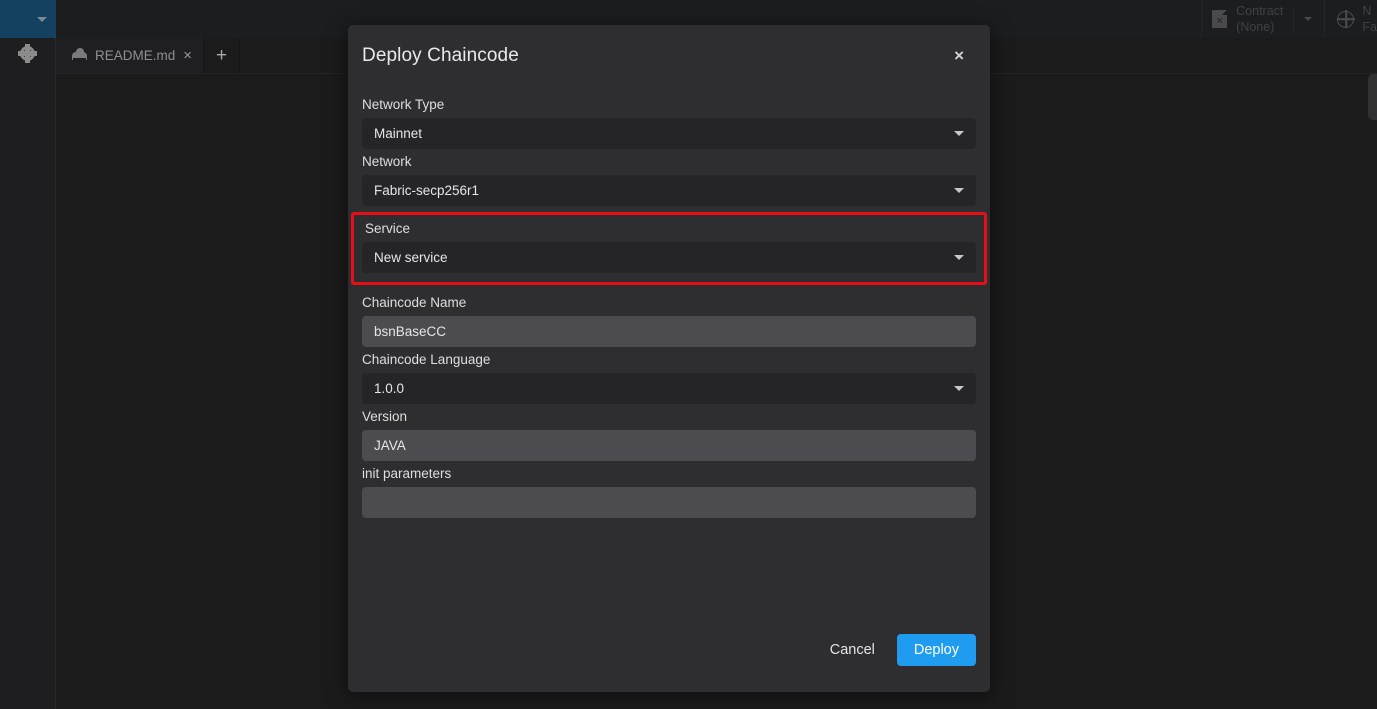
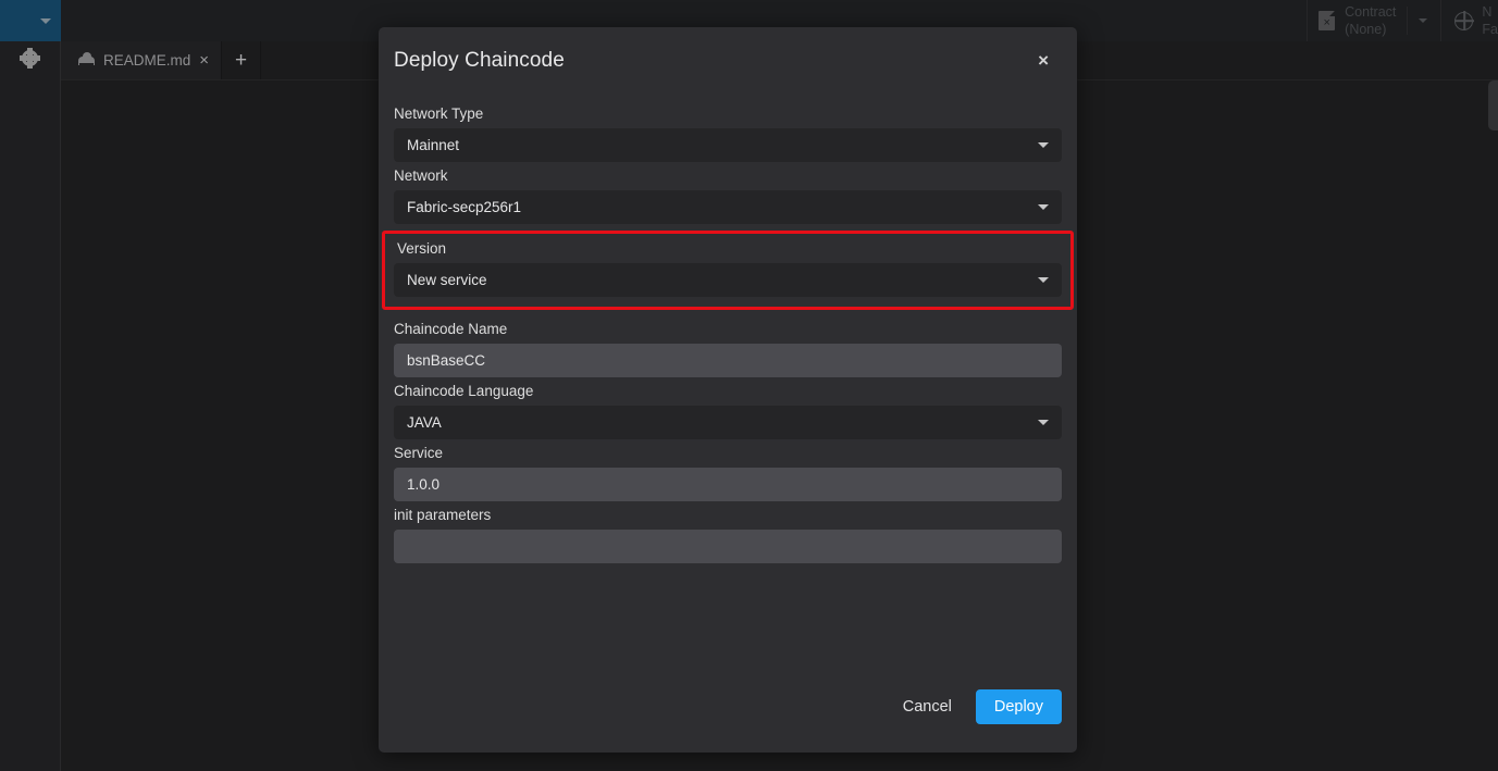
  Contract
  (None)
  N
  Fa
  README.md
  ×
  +
  Deploy Chaincode
  ×
  Network Type
  Mainnet
  Network
  Fabric-secp256r1
- Service
+ Version
  New service
  Chaincode Name
  bsnBaseCC
  Chaincode Language
- 1.0.0
+ JAVA
- Version
+ Service
- JAVA
+ 1.0.0
  init parameters
  Cancel
  Deploy
